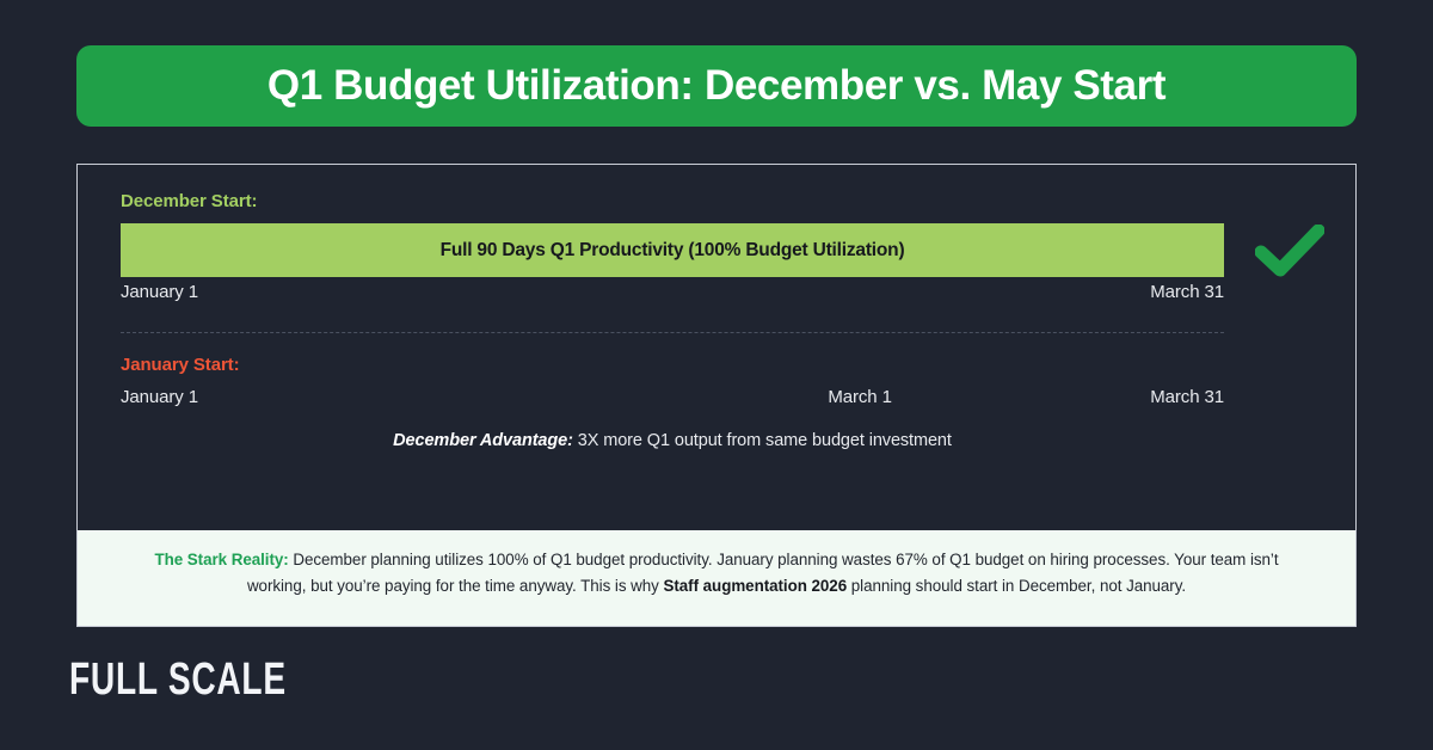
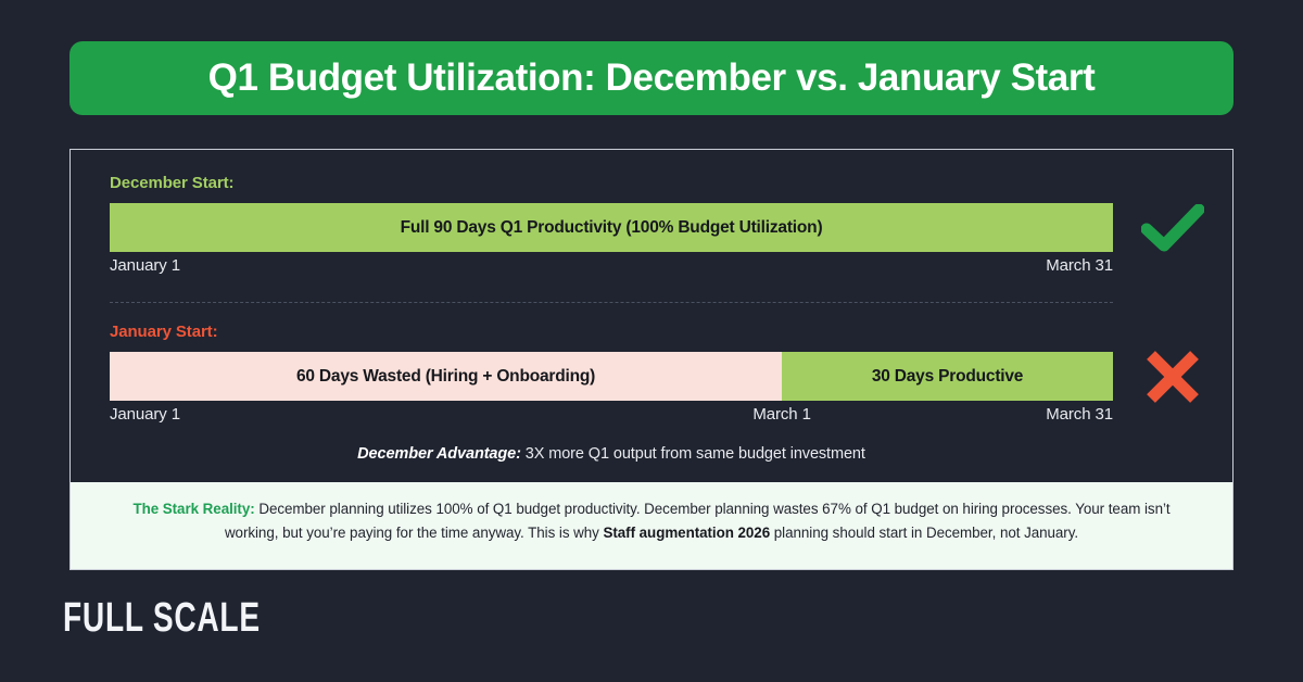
- Q1 Budget Utilization: December vs. May Start
+ Q1 Budget Utilization: December vs. January Start
  December Start:
  Full 90 Days Q1 Productivity (100% Budget Utilization)
  January 1
  March 31
  January Start:
+ 60 Days Wasted (Hiring + Onboarding)
+ 30 Days Productive
  January 1
  March 1
  March 31
  December Advantage: 3X more Q1 output from same budget investment
- The Stark Reality: December planning utilizes 100% of Q1 budget productivity. January planning wastes 67% of Q1 budget on hiring processes. Your team isn’t working, but you’re paying for the time anyway. This is why Staff augmentation 2026 planning should start in December, not January.
+ The Stark Reality: December planning utilizes 100% of Q1 budget productivity. December planning wastes 67% of Q1 budget on hiring processes. Your team isn’t working, but you’re paying for the time anyway. This is why Staff augmentation 2026 planning should start in December, not January.
  FULL SCALE
